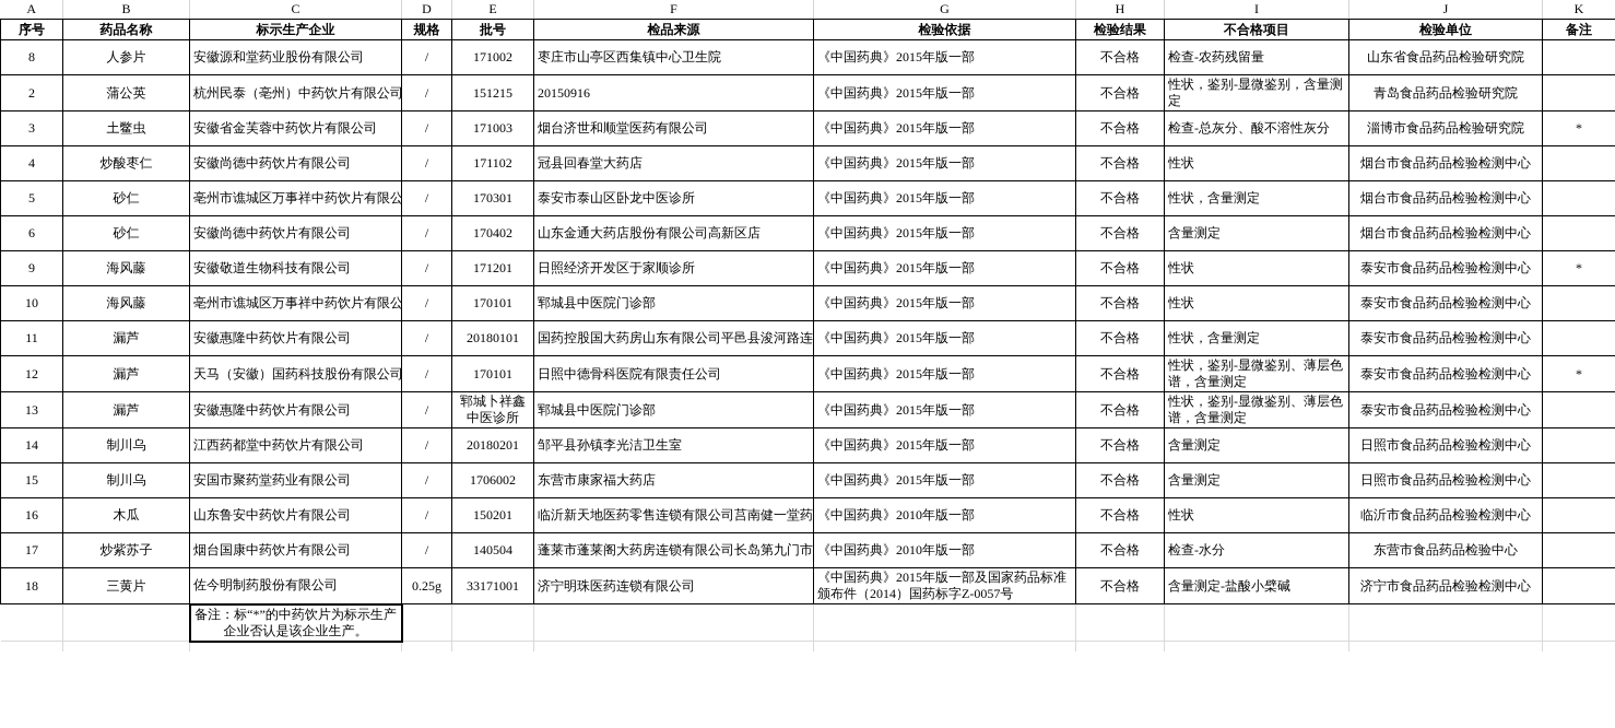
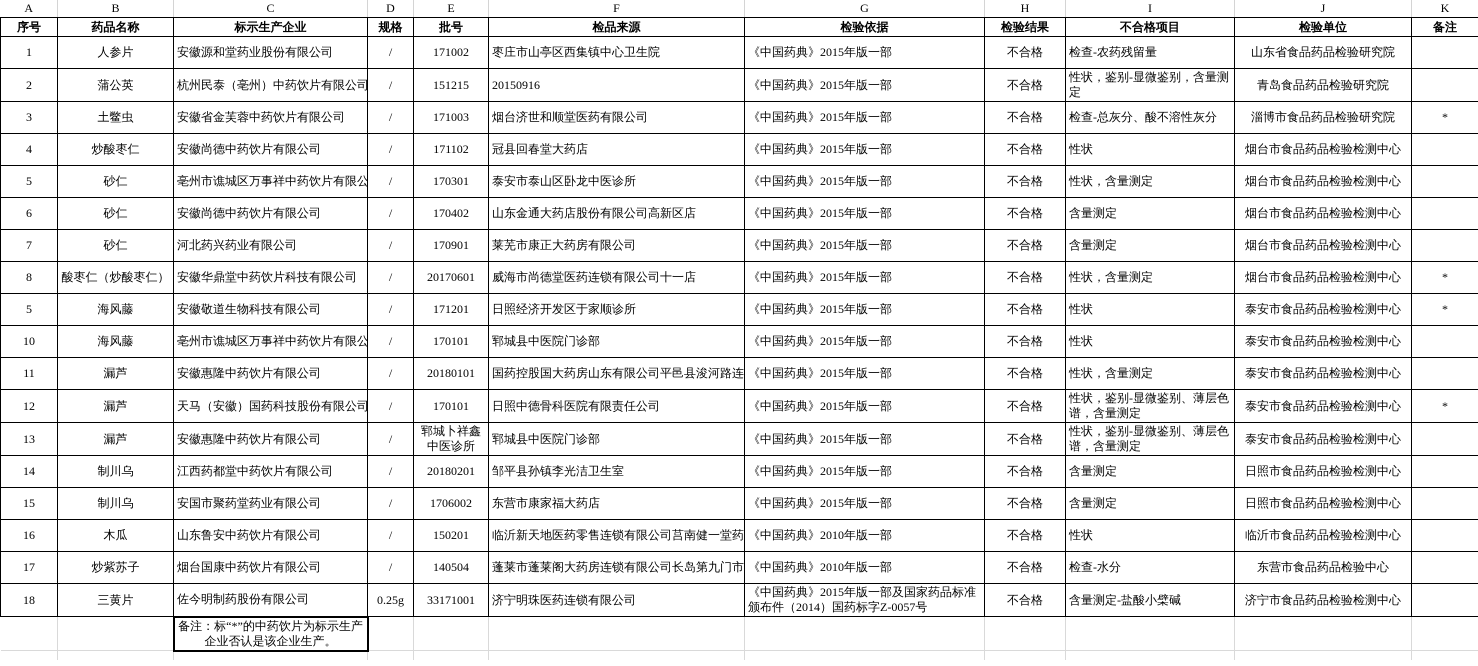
  A	B	C	D	E	F	G	H	I	J	K
  序号	药品名称	标示生产企业	规格	批号	检品来源	检验依据	检验结果	不合格项目	检验单位	备注
- 8	人参片	安徽源和堂药业股份有限公司	/	171002	枣庄市山亭区西集镇中心卫生院	《中国药典》2015年版一部	不合格	检查-农药残留量	山东省食品药品检验研究院
+ 1	人参片	安徽源和堂药业股份有限公司	/	171002	枣庄市山亭区西集镇中心卫生院	《中国药典》2015年版一部	不合格	检查-农药残留量	山东省食品药品检验研究院
  2	蒲公英	杭州民泰（亳州）中药饮片有限公司	/	151215	20150916	《中国药典》2015年版一部	不合格	性状，鉴别-显微鉴别，含量测定	青岛食品药品检验研究院
  3	土鳖虫	安徽省金芙蓉中药饮片有限公司	/	171003	烟台济世和顺堂医药有限公司	《中国药典》2015年版一部	不合格	检查-总灰分、酸不溶性灰分	淄博市食品药品检验研究院	*
  4	炒酸枣仁	安徽尚德中药饮片有限公司	/	171102	冠县回春堂大药店	《中国药典》2015年版一部	不合格	性状	烟台市食品药品检验检测中心
  5	砂仁	亳州市谯城区万事祥中药饮片有限公	/	170301	泰安市泰山区卧龙中医诊所	《中国药典》2015年版一部	不合格	性状，含量测定	烟台市食品药品检验检测中心
  6	砂仁	安徽尚德中药饮片有限公司	/	170402	山东金通大药店股份有限公司高新区店	《中国药典》2015年版一部	不合格	含量测定	烟台市食品药品检验检测中心
+ 7	砂仁	河北药兴药业有限公司	/	170901	莱芜市康正大药房有限公司	《中国药典》2015年版一部	不合格	含量测定	烟台市食品药品检验检测中心
+ 8	酸枣仁（炒酸枣仁）	安徽华鼎堂中药饮片科技有限公司	/	20170601	威海市尚德堂医药连锁有限公司十一店	《中国药典》2015年版一部	不合格	性状，含量测定	烟台市食品药品检验检测中心	*
- 9	海风藤	安徽敬道生物科技有限公司	/	171201	日照经济开发区于家顺诊所	《中国药典》2015年版一部	不合格	性状	泰安市食品药品检验检测中心	*
+ 5	海风藤	安徽敬道生物科技有限公司	/	171201	日照经济开发区于家顺诊所	《中国药典》2015年版一部	不合格	性状	泰安市食品药品检验检测中心	*
  10	海风藤	亳州市谯城区万事祥中药饮片有限公	/	170101	郓城县中医院门诊部	《中国药典》2015年版一部	不合格	性状	泰安市食品药品检验检测中心
  11	漏芦	安徽惠隆中药饮片有限公司	/	20180101	国药控股国大药房山东有限公司平邑县浚河路连	《中国药典》2015年版一部	不合格	性状，含量测定	泰安市食品药品检验检测中心
  12	漏芦	天马（安徽）国药科技股份有限公司	/	170101	日照中德骨科医院有限责任公司	《中国药典》2015年版一部	不合格	性状，鉴别-显微鉴别、薄层色谱，含量测定	泰安市食品药品检验检测中心	*
  13	漏芦	安徽惠隆中药饮片有限公司	/	郓城卜祥鑫中医诊所	郓城县中医院门诊部	《中国药典》2015年版一部	不合格	性状，鉴别-显微鉴别、薄层色谱，含量测定	泰安市食品药品检验检测中心
  14	制川乌	江西药都堂中药饮片有限公司	/	20180201	邹平县孙镇李光洁卫生室	《中国药典》2015年版一部	不合格	含量测定	日照市食品药品检验检测中心
  15	制川乌	安国市聚药堂药业有限公司	/	1706002	东营市康家福大药店	《中国药典》2015年版一部	不合格	含量测定	日照市食品药品检验检测中心
  16	木瓜	山东鲁安中药饮片有限公司	/	150201	临沂新天地医药零售连锁有限公司莒南健一堂药	《中国药典》2010年版一部	不合格	性状	临沂市食品药品检验检测中心
  17	炒紫苏子	烟台国康中药饮片有限公司	/	140504	蓬莱市蓬莱阁大药房连锁有限公司长岛第九门市	《中国药典》2010年版一部	不合格	检查-水分	东营市食品药品检验中心
  18	三黄片	佐今明制药股份有限公司	0.25g	33171001	济宁明珠医药连锁有限公司	《中国药典》2015年版一部及国家药品标准颁布件（2014）国药标字Z-0057号	不合格	含量测定-盐酸小檗碱	济宁市食品药品检验检测中心
  		备注：标“*”的中药饮片为标示生产企业否认是该企业生产。
